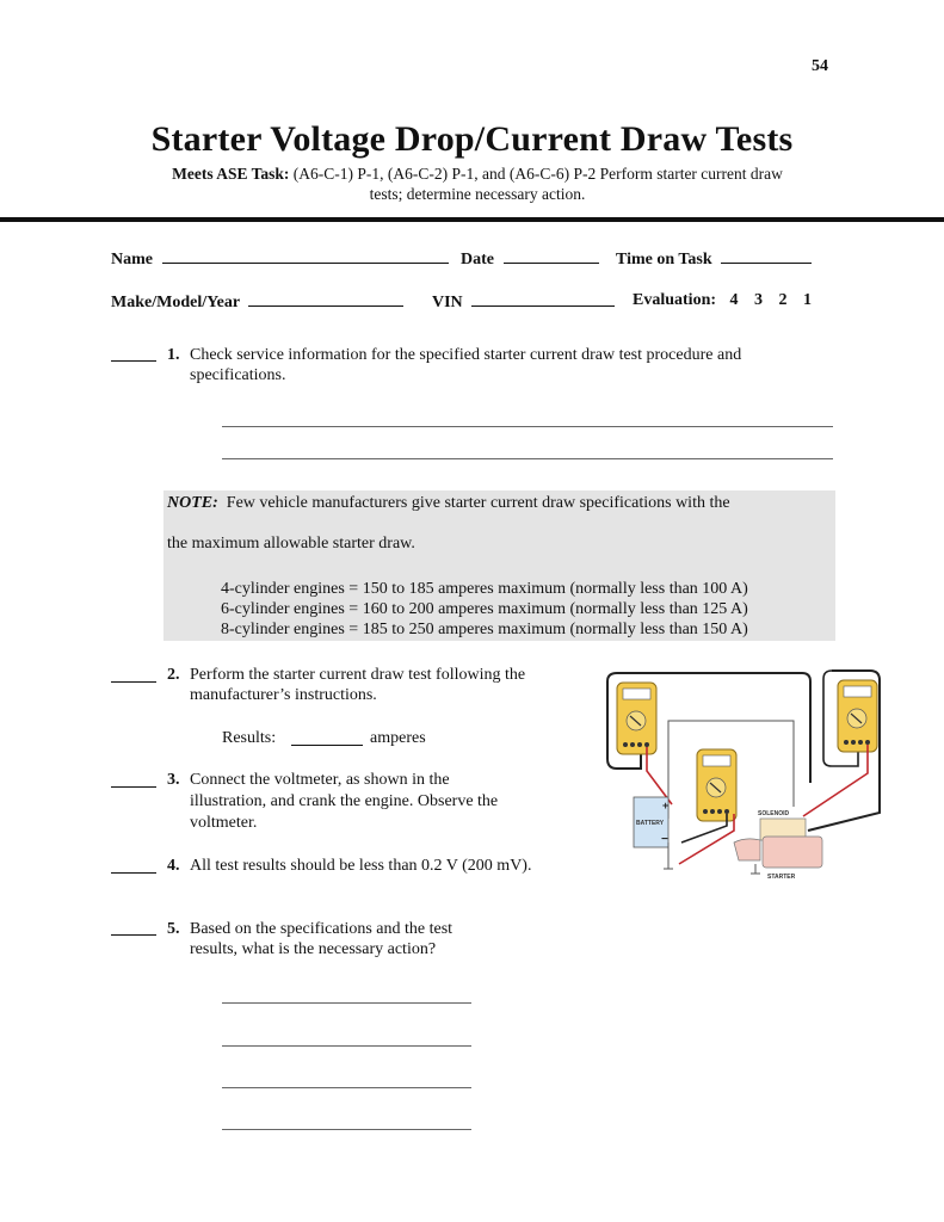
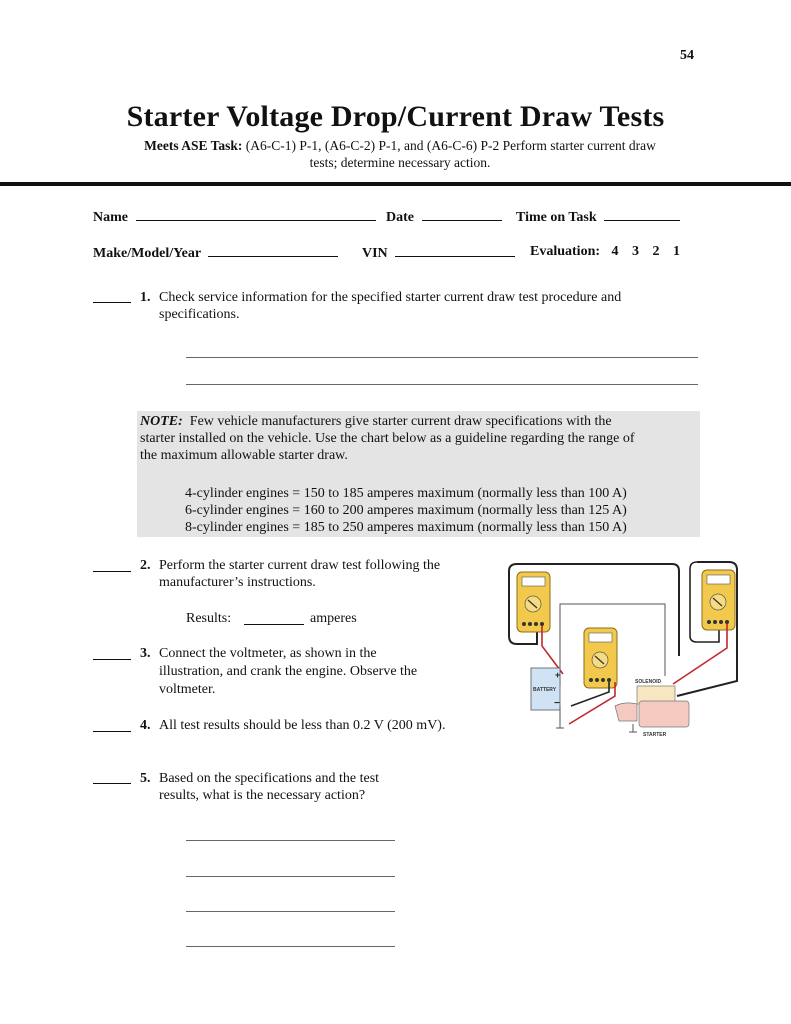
  54
  Starter Voltage Drop/Current Draw Tests
  Meets ASE Task: (A6-C-1) P-1, (A6-C-2) P-1, and (A6-C-6) P-2 Perform starter current draw
  tests; determine necessary action.
  Name
  Date
  Time on Task
  Make/Model/Year
  VIN
  Evaluation: 4 3 2 1
  1.
  Check service information for the specified starter current draw test procedure and
  specifications.
  NOTE: Few vehicle manufacturers give starter current draw specifications with the
+ starter installed on the vehicle. Use the chart below as a guideline regarding the range of
  the maximum allowable starter draw.
  4-cylinder engines = 150 to 185 amperes maximum (normally less than 100 A)
  6-cylinder engines = 160 to 200 amperes maximum (normally less than 125 A)
  8-cylinder engines = 185 to 250 amperes maximum (normally less than 150 A)
  2.
  Perform the starter current draw test following the
  manufacturer’s instructions.
  Results:
  amperes
  3.
  Connect the voltmeter, as shown in the
  illustration, and crank the engine. Observe the
  voltmeter.
  4.
  All test results should be less than 0.2 V (200 mV).
  5.
  Based on the specifications and the test
  results, what is the necessary action?
  +
  −
